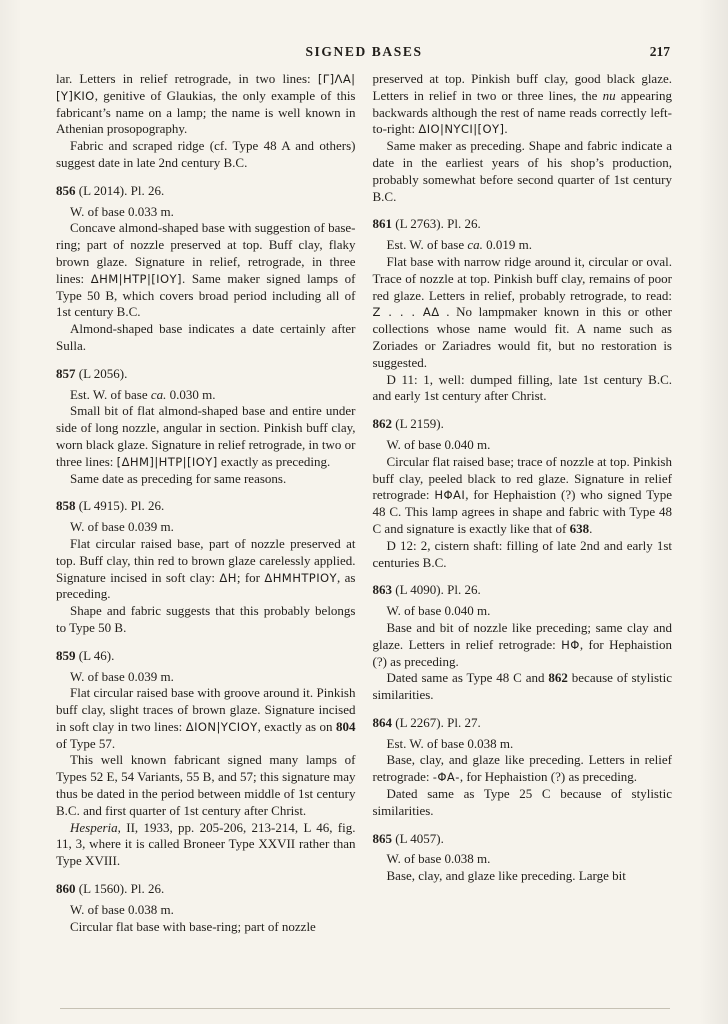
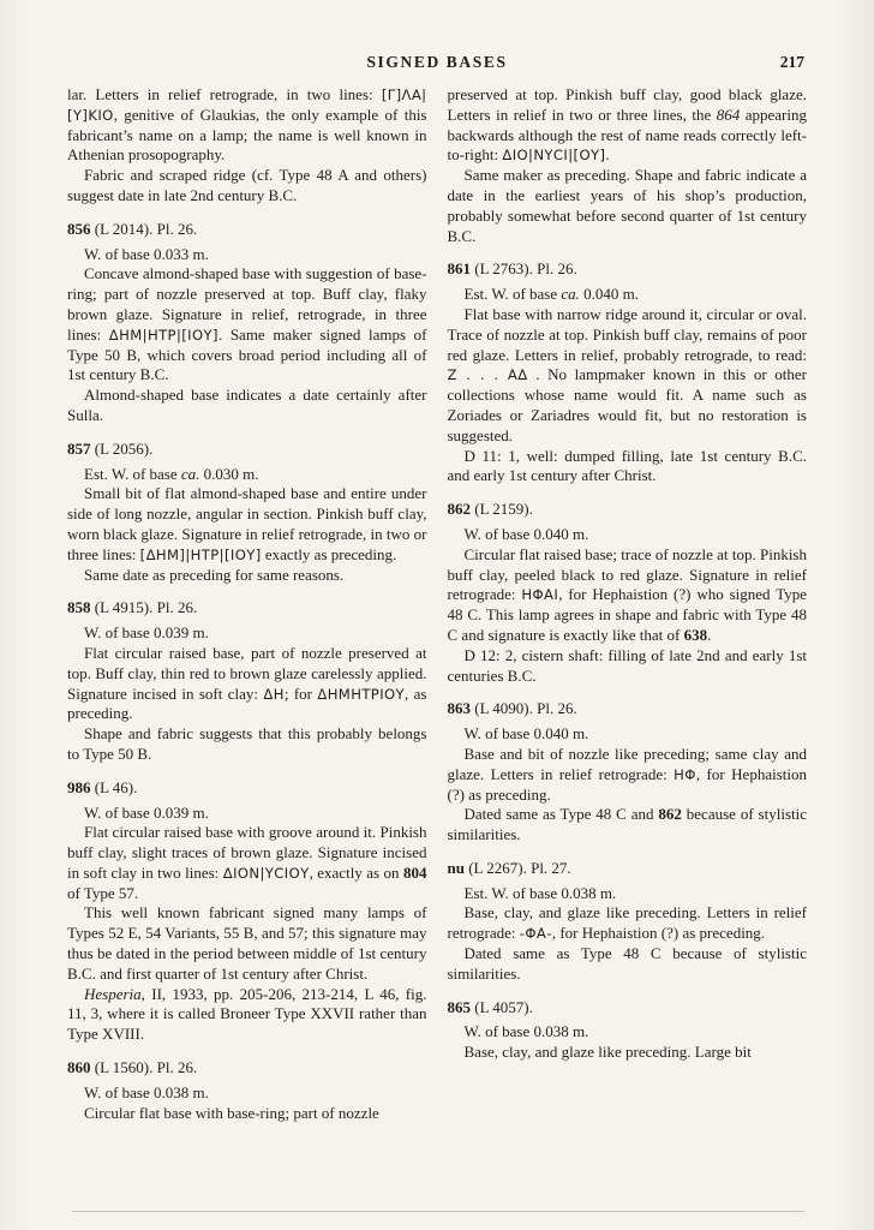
  SIGNED BASES
  217
  lar. Letters in relief retrograde, in two lines: [Γ]ΛΑ|[Υ]ΚΙΟ, genitive of Glaukias, the only example of this fabricant’s name on a lamp; the name is well known in Athenian prosopography.
  Fabric and scraped ridge (cf. Type 48 A and others) suggest date in late 2nd century B.C.
  856 (L 2014). Pl. 26.
  W. of base 0.033 m.
  Concave almond-shaped base with suggestion of base-ring; part of nozzle preserved at top. Buff clay, flaky brown glaze. Signature in relief, retrograde, in three lines: ΔΗΜ|ΗΤΡ|[ΙΟΥ]. Same maker signed lamps of Type 50 B, which covers broad period including all of 1st century B.C.
  Almond-shaped base indicates a date certainly after Sulla.
  857 (L 2056).
  Est. W. of base ca. 0.030 m.
  Small bit of flat almond-shaped base and entire under side of long nozzle, angular in section. Pinkish buff clay, worn black glaze. Signature in relief retrograde, in two or three lines: [ΔΗΜ]|ΗΤΡ|[ΙΟΥ] exactly as preceding.
  Same date as preceding for same reasons.
  858 (L 4915). Pl. 26.
  W. of base 0.039 m.
  Flat circular raised base, part of nozzle preserved at top. Buff clay, thin red to brown glaze carelessly applied. Signature incised in soft clay: ΔΗ; for ΔΗΜΗΤΡΙΟΥ, as preceding.
  Shape and fabric suggests that this probably belongs to Type 50 B.
- 859 (L 46).
+ 986 (L 46).
  W. of base 0.039 m.
  Flat circular raised base with groove around it. Pinkish buff clay, slight traces of brown glaze. Signature incised in soft clay in two lines: ΔΙΟΝ|ΥCΙΟΥ, exactly as on 804 of Type 57.
  This well known fabricant signed many lamps of Types 52 E, 54 Variants, 55 B, and 57; this signature may thus be dated in the period between middle of 1st century B.C. and first quarter of 1st century after Christ.
  Hesperia, II, 1933, pp. 205-206, 213-214, L 46, fig. 11, 3, where it is called Broneer Type XXVII rather than Type XVIII.
  860 (L 1560). Pl. 26.
  W. of base 0.038 m.
  Circular flat base with base-ring; part of nozzle
- preserved at top. Pinkish buff clay, good black glaze. Letters in relief in two or three lines, the nu appearing backwards although the rest of name reads correctly left-to-right: ΔΙΟ|ΝΥCΙ|[ΟΥ].
+ preserved at top. Pinkish buff clay, good black glaze. Letters in relief in two or three lines, the 864 appearing backwards although the rest of name reads correctly left-to-right: ΔΙΟ|ΝΥCΙ|[ΟΥ].
  Same maker as preceding. Shape and fabric indicate a date in the earliest years of his shop’s production, probably somewhat before second quarter of 1st century B.C.
  861 (L 2763). Pl. 26.
- Est. W. of base ca. 0.019 m.
+ Est. W. of base ca. 0.040 m.
  Flat base with narrow ridge around it, circular or oval. Trace of nozzle at top. Pinkish buff clay, remains of poor red glaze. Letters in relief, probably retrograde, to read: Z . . . ΑΔ . No lampmaker known in this or other collections whose name would fit. A name such as Zoriades or Zariadres would fit, but no restoration is suggested.
  D 11: 1, well: dumped filling, late 1st century B.C. and early 1st century after Christ.
  862 (L 2159).
  W. of base 0.040 m.
  Circular flat raised base; trace of nozzle at top. Pinkish buff clay, peeled black to red glaze. Signature in relief retrograde: ΗΦΑΙ, for Hephaistion (?) who signed Type 48 C. This lamp agrees in shape and fabric with Type 48 C and signature is exactly like that of 638.
  D 12: 2, cistern shaft: filling of late 2nd and early 1st centuries B.C.
  863 (L 4090). Pl. 26.
  W. of base 0.040 m.
  Base and bit of nozzle like preceding; same clay and glaze. Letters in relief retrograde: ΗΦ, for Hephaistion (?) as preceding.
  Dated same as Type 48 C and 862 because of stylistic similarities.
- 864 (L 2267). Pl. 27.
+ nu (L 2267). Pl. 27.
  Est. W. of base 0.038 m.
  Base, clay, and glaze like preceding. Letters in relief retrograde: -ΦΑ-, for Hephaistion (?) as preceding.
- Dated same as Type 25 C because of stylistic similarities.
+ Dated same as Type 48 C because of stylistic similarities.
  865 (L 4057).
  W. of base 0.038 m.
  Base, clay, and glaze like preceding. Large bit
